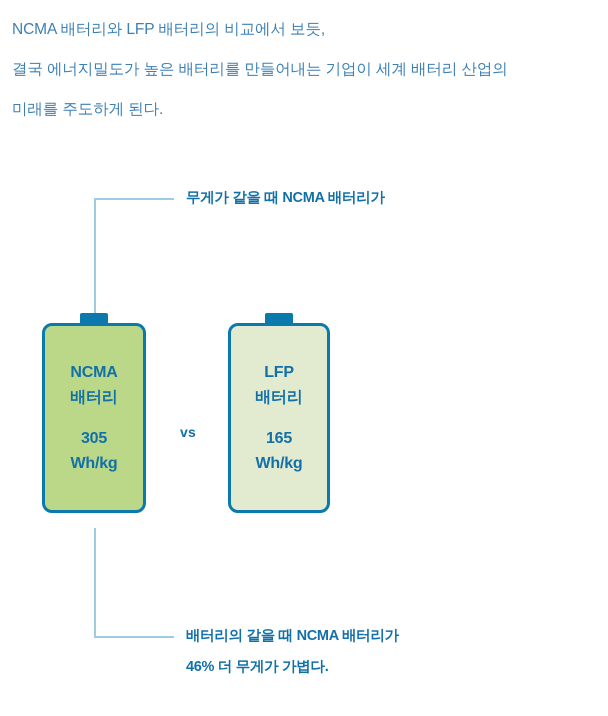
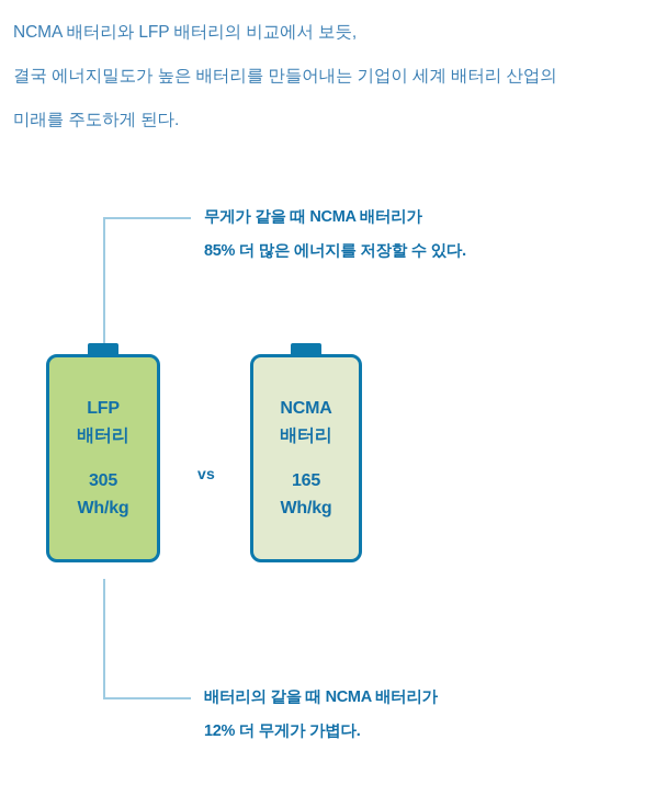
  NCMA 배터리와 LFP 배터리의 비교에서 보듯,
  결국 에너지밀도가 높은 배터리를 만들어내는 기업이 세계 배터리 산업의
  미래를 주도하게 된다.
  무게가 같을 때 NCMA 배터리가
+ 85% 더 많은 에너지를 저장할 수 있다.
  배터리의 같을 때 NCMA 배터리가
- 46% 더 무게가 가볍다.
+ 12% 더 무게가 가볍다.
- NCMA
+ LFP
  배터리
  305
  Wh/kg
  vs
- LFP
+ NCMA
  배터리
  165
  Wh/kg
